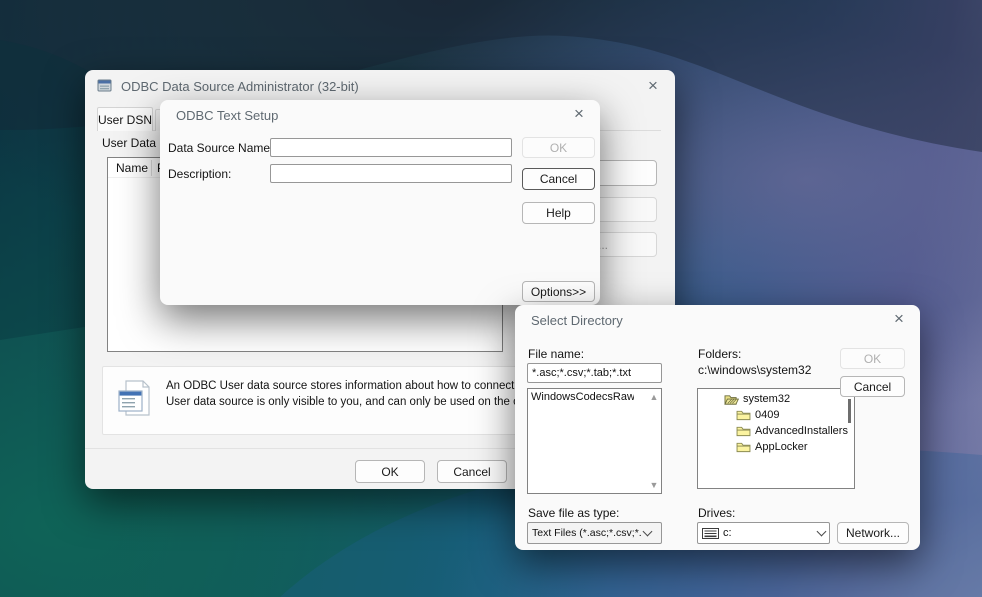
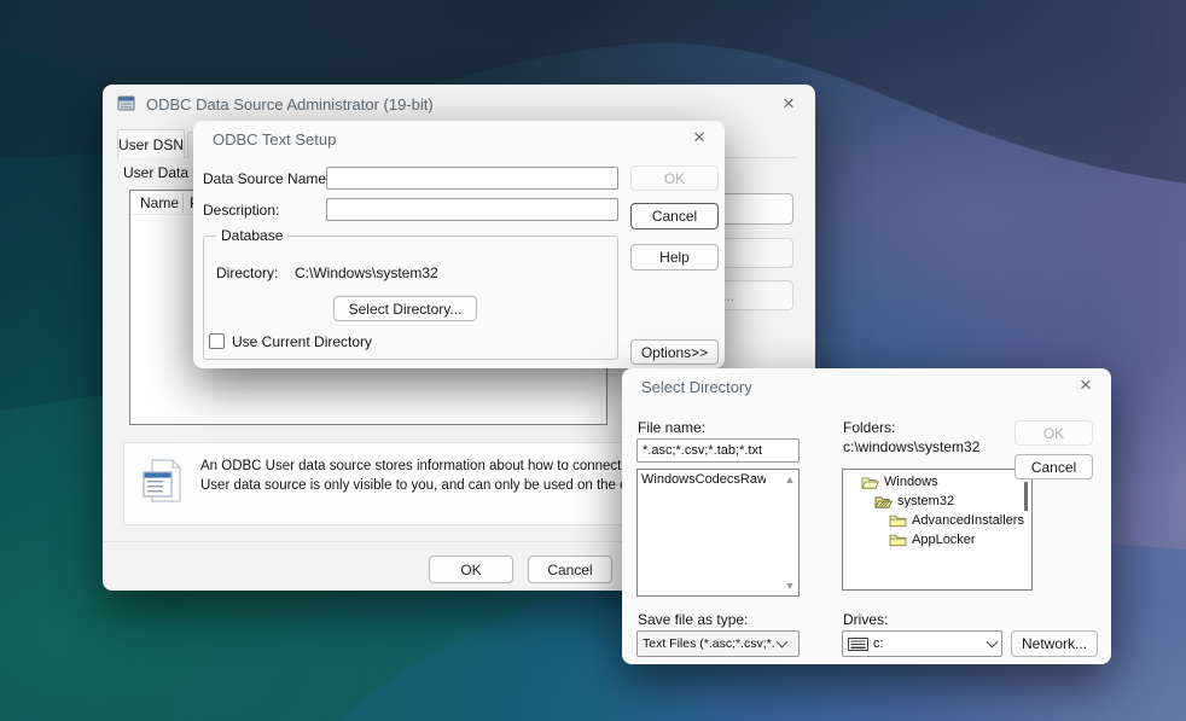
- ODBC Data Source Administrator (32-bit)
+ ODBC Data Source Administrator (19-bit)
  ×
  User DSN
  Name
  User data source is only visible to you, and can only be used on the
  OK
  Cancel
  ODBC Text Setup
  ×
  Data Source Name
  Description:
+ Database
+ Directory:
+ C:\Windows\system32
+ Select Directory...
+ Use Current Directory
  OK
  Cancel
  Help
  Options>>
  Select Directory
  ×
  File name:
  *.asc;*.csv;*.tab;*.txt
  WindowsCodecsRaw
  ▲
  ▼
  Folders:
  c:\windows\system32
+ Windows
  system32
- 0409
  AdvancedInstallers
  AppLocker
  OK
  Cancel
  Save file as type:
  Text Files (*.asc;*.csv;*.
  Drives:
  c:
  Network...
